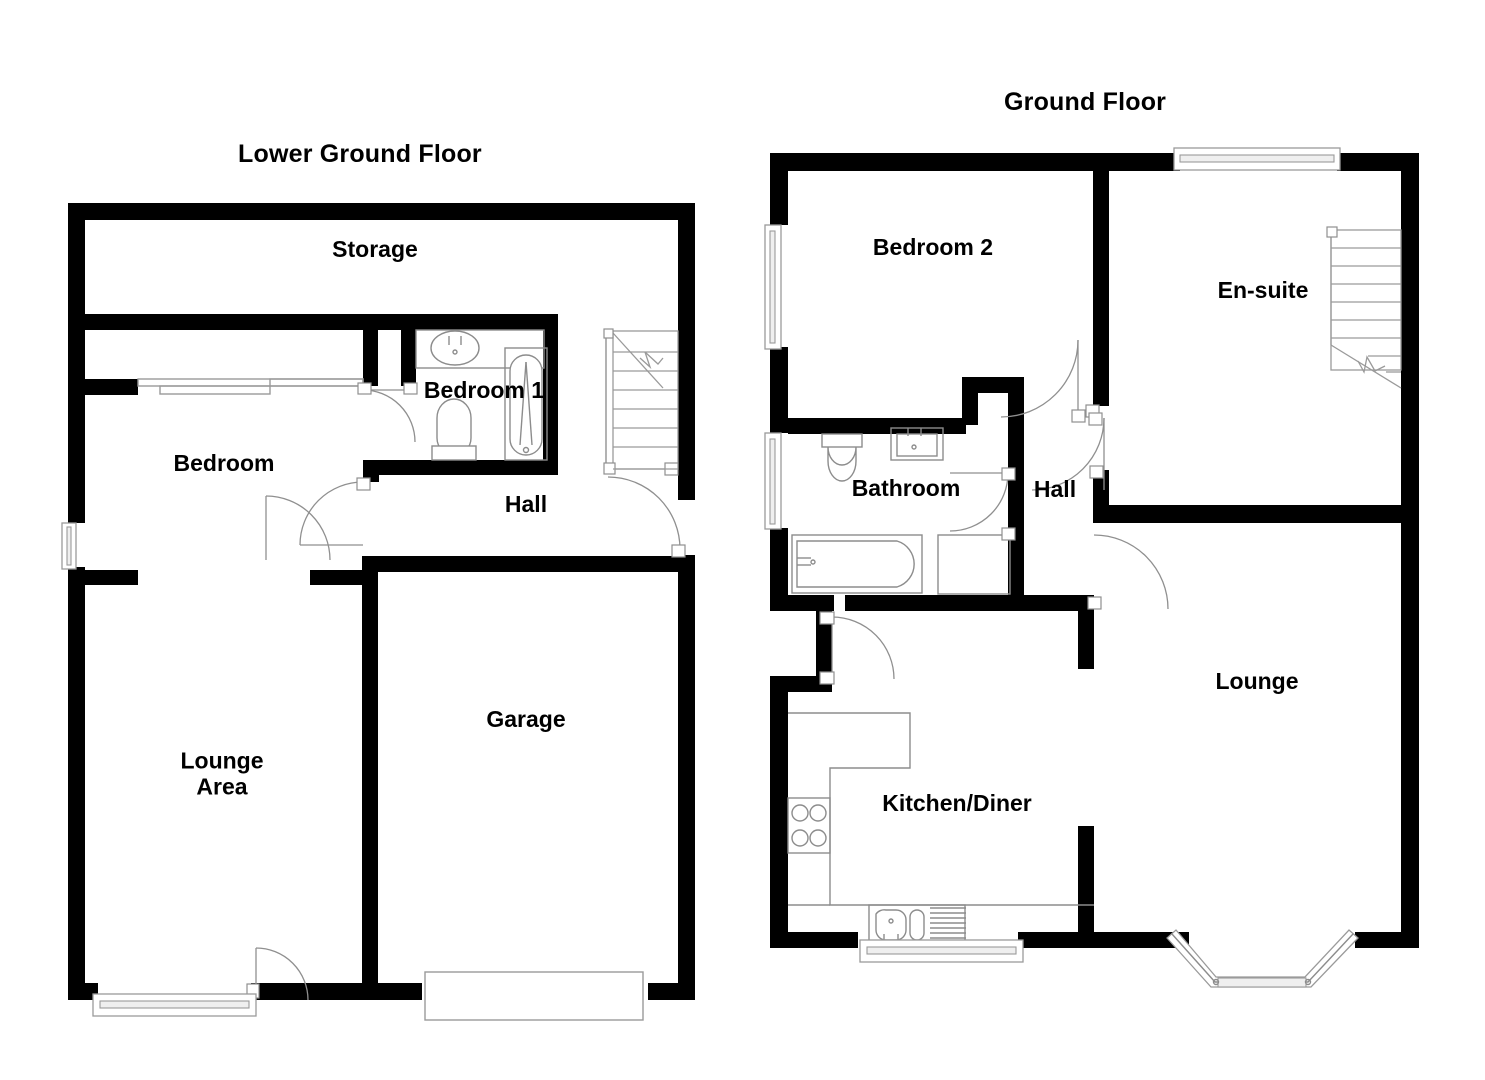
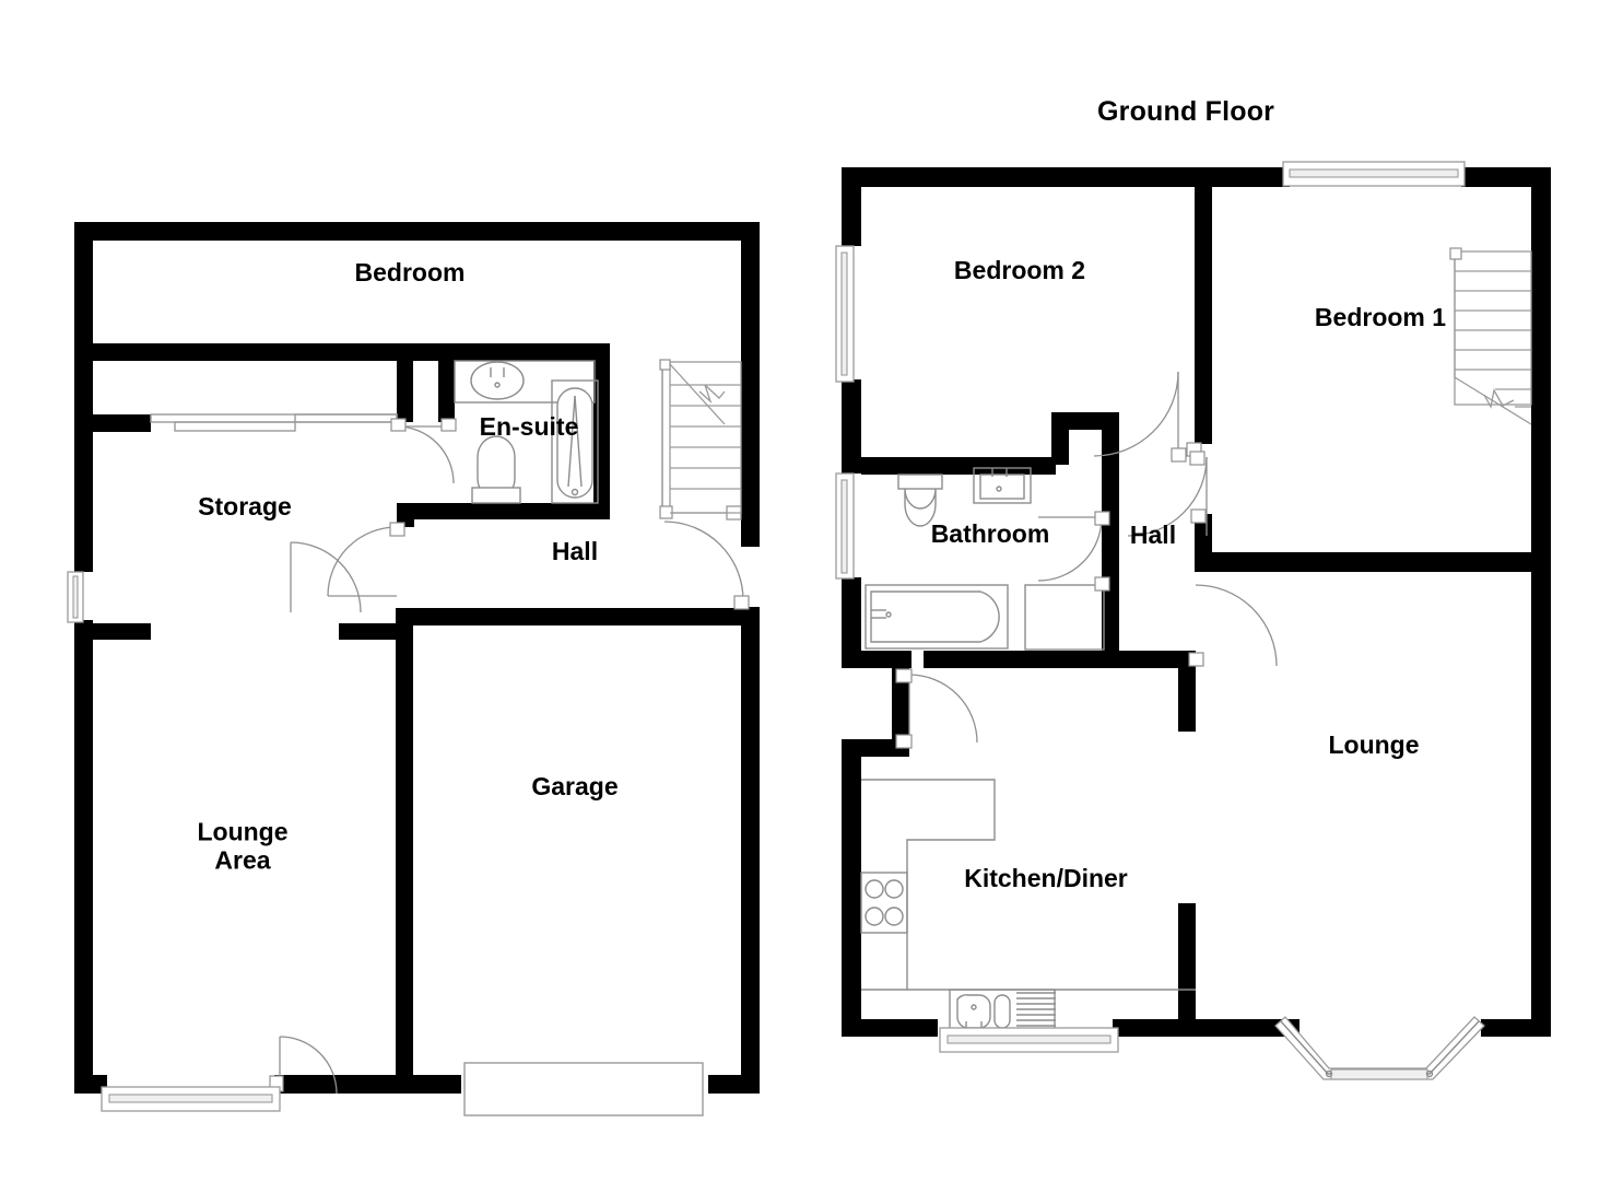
- Lower Ground Floor
  Ground Floor
- Storage
+ Bedroom
- Bedroom 1
+ En-suite
- Bedroom
+ Storage
  Hall
  Garage
  Lounge
  Area
  Bedroom 2
- En-suite
+ Bedroom 1
  Bathroom
  Hall
  Lounge
  Kitchen/Diner
